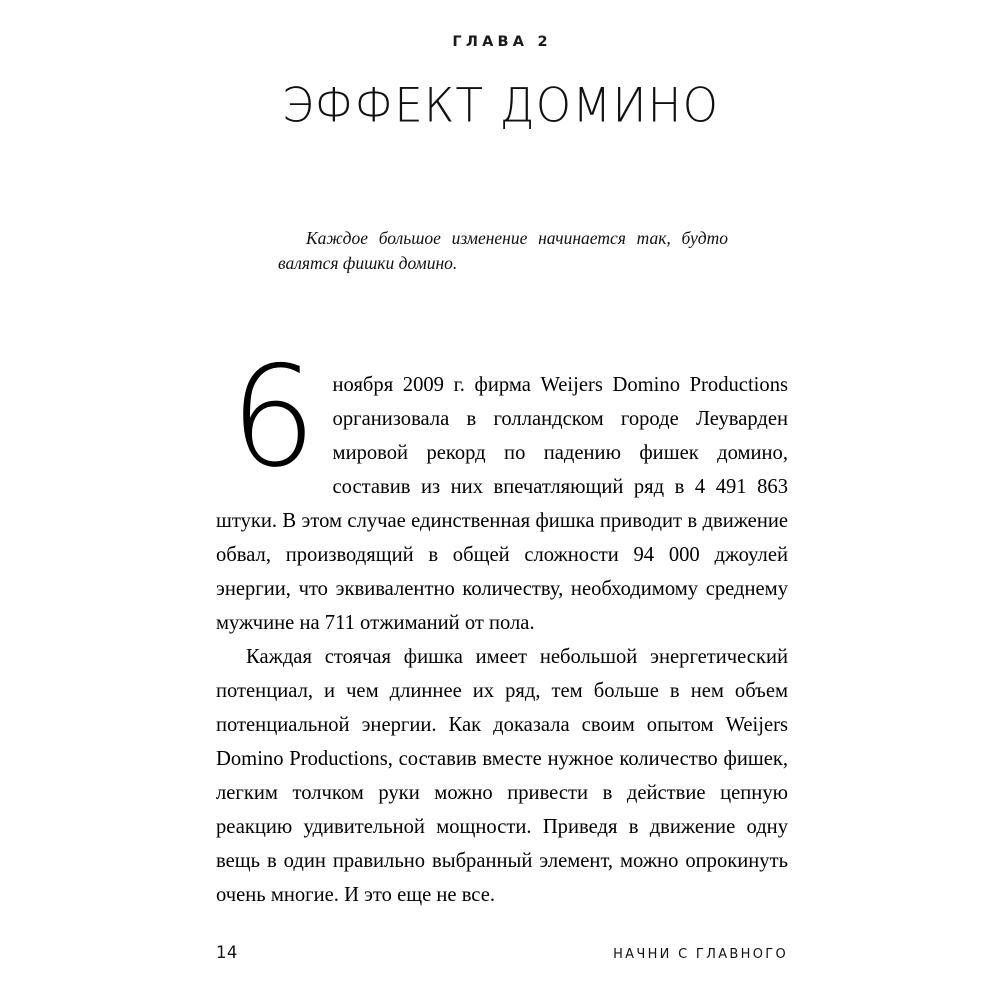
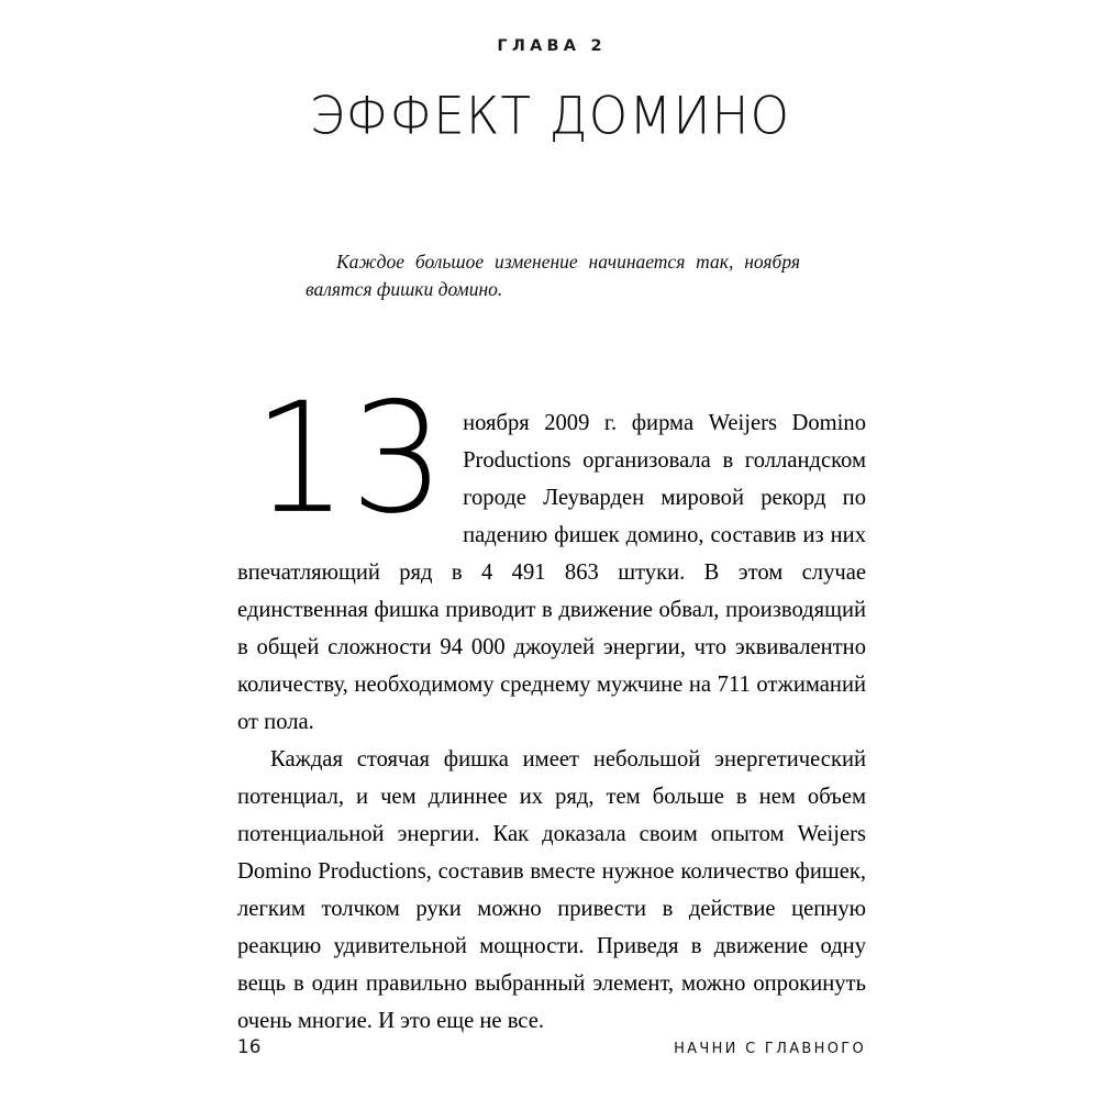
  ГЛАВА 2
  ЭФФЕКТ ДОМИНО
- Каждое большое изменение начинается так, будто валятся фишки домино.
+ Каждое большое изменение начинается так, ноября валятся фишки домино.
- 6
+ 13
  ноября 2009 г. фирма Weijers Domino Productions организовала в голландском городе Леуварден мировой рекорд по падению фишек домино, составив из них впечатляющий ряд в 4 491 863 штуки. В этом случае единственная фишка приводит в движение обвал, производящий в общей сложности 94 000 джоулей энергии, что эквивалентно количеству, необходимому среднему мужчине на 711 отжиманий от пола.
  Каждая стоячая фишка имеет небольшой энергетический потенциал, и чем длиннее их ряд, тем больше в нем объем потенциальной энергии. Как доказала своим опытом Weijers Domino Productions, составив вместе нужное количество фишек, легким толчком руки можно привести в действие цепную реакцию удивительной мощности. Приведя в движение одну вещь в один правильно выбранный элемент, можно опрокинуть очень многие. И это еще не все.
- 14
+ 16
  НАЧНИ С ГЛАВНОГО
